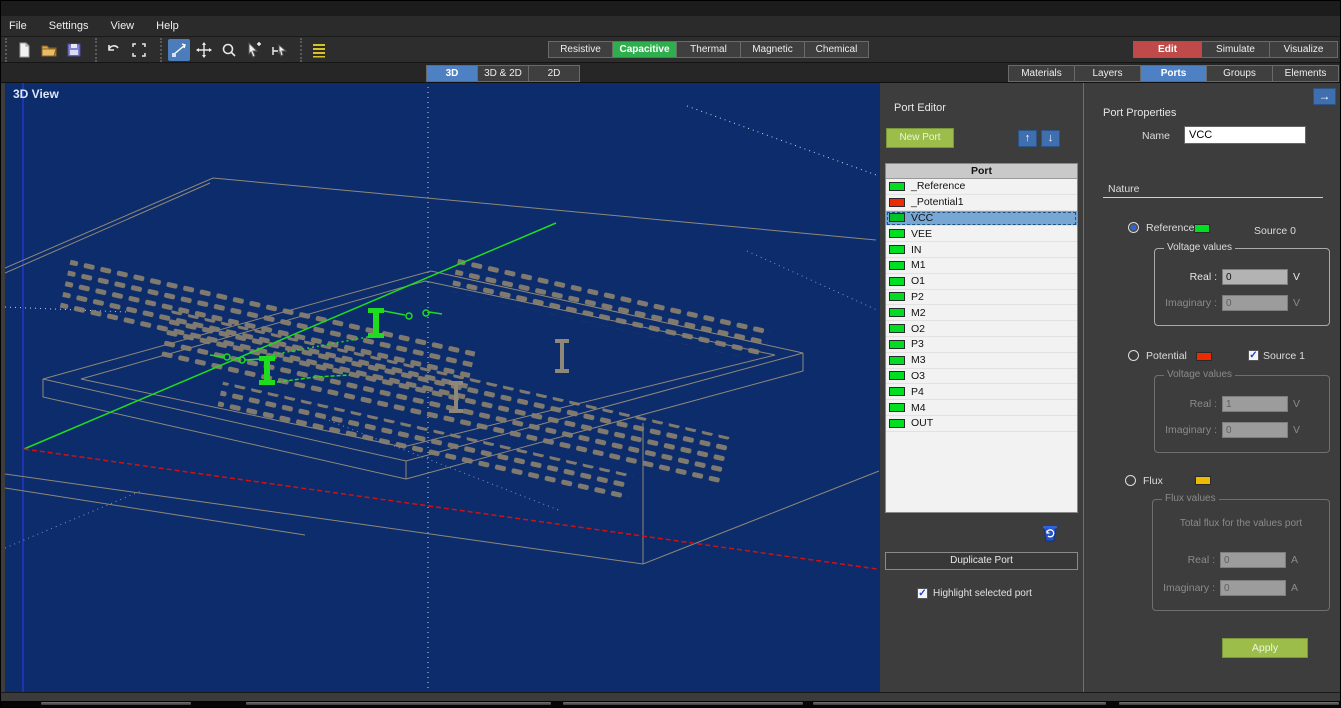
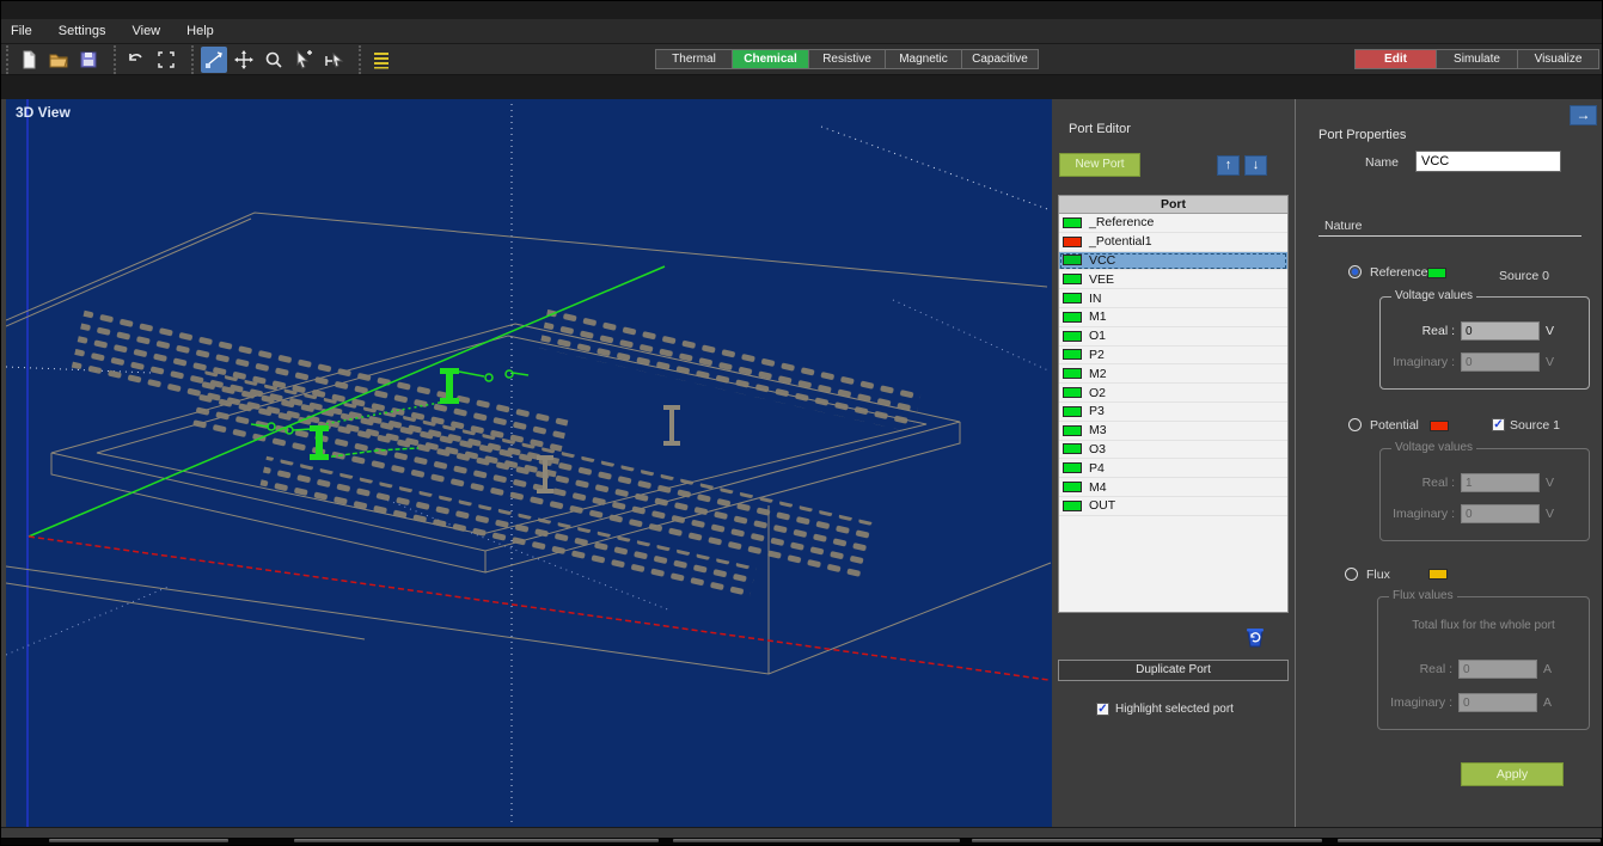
  File
  Settings
  View
  Help
- Resistive
+ Thermal
- Capacitive
+ Chemical
- Thermal
+ Resistive
  Magnetic
- Chemical
+ Capacitive
  Edit
  Simulate
  Visualize
- 3D
- 3D & 2D
- 2D
- Materials
- Layers
- Ports
- Groups
- Elements
  3D View
  Port Editor
  New Port
  ↑
  ↓
  Port
  _Reference
  _Potential1
  VCC
  VEE
  IN
  M1
  O1
  P2
  M2
  O2
  P3
  M3
  O3
  P4
  M4
  OUT
  Duplicate Port
  ✓
  Highlight selected port
  →
  Port Properties
  Name
  VCC
  Nature
  Reference
  Source 0
  Voltage values
  Real :
  0
  V
  Imaginary :
  0
  V
  Potential
  ✓
  Source 1
  Voltage values
  Real :
  1
  V
  Imaginary :
  0
  V
  Flux
  Flux values
- Total flux for the values port
+ Total flux for the whole port
  Real :
  0
  A
  Imaginary :
  0
  A
  Apply
